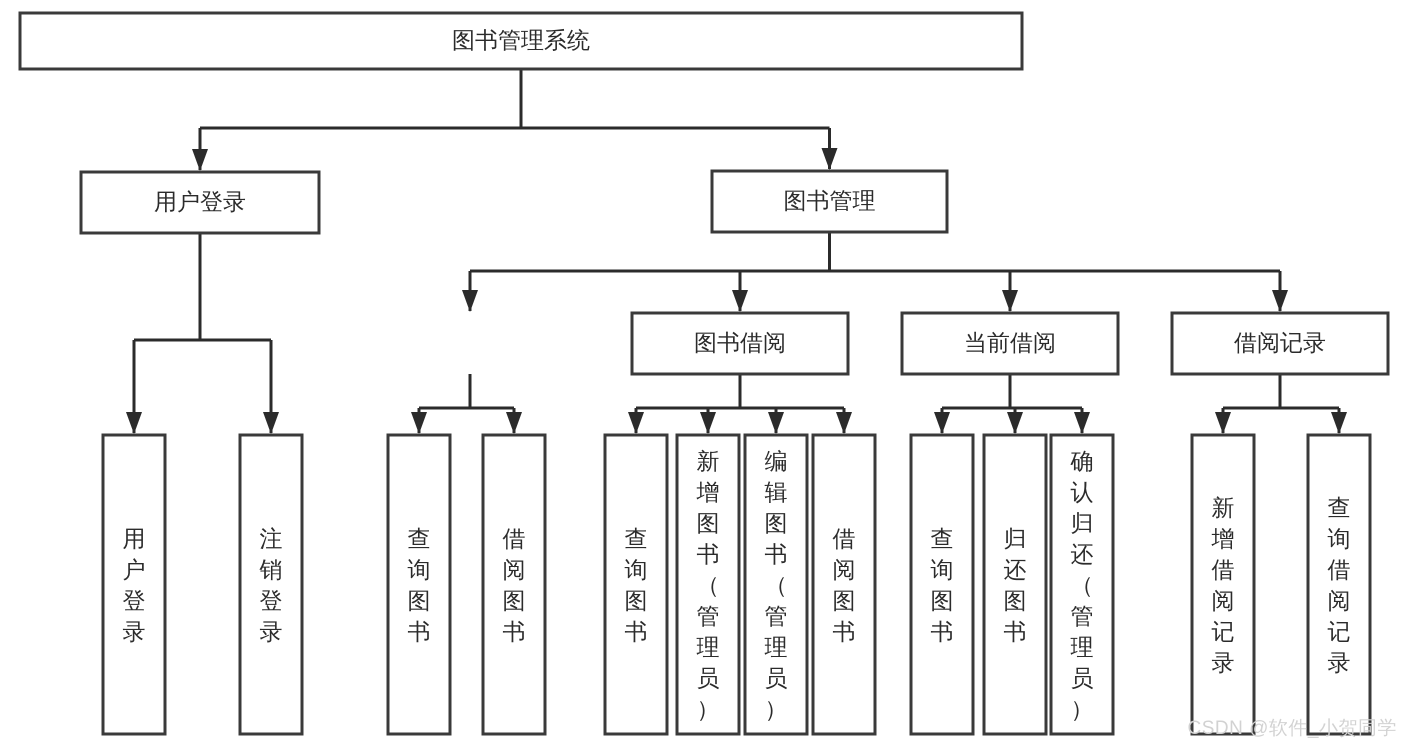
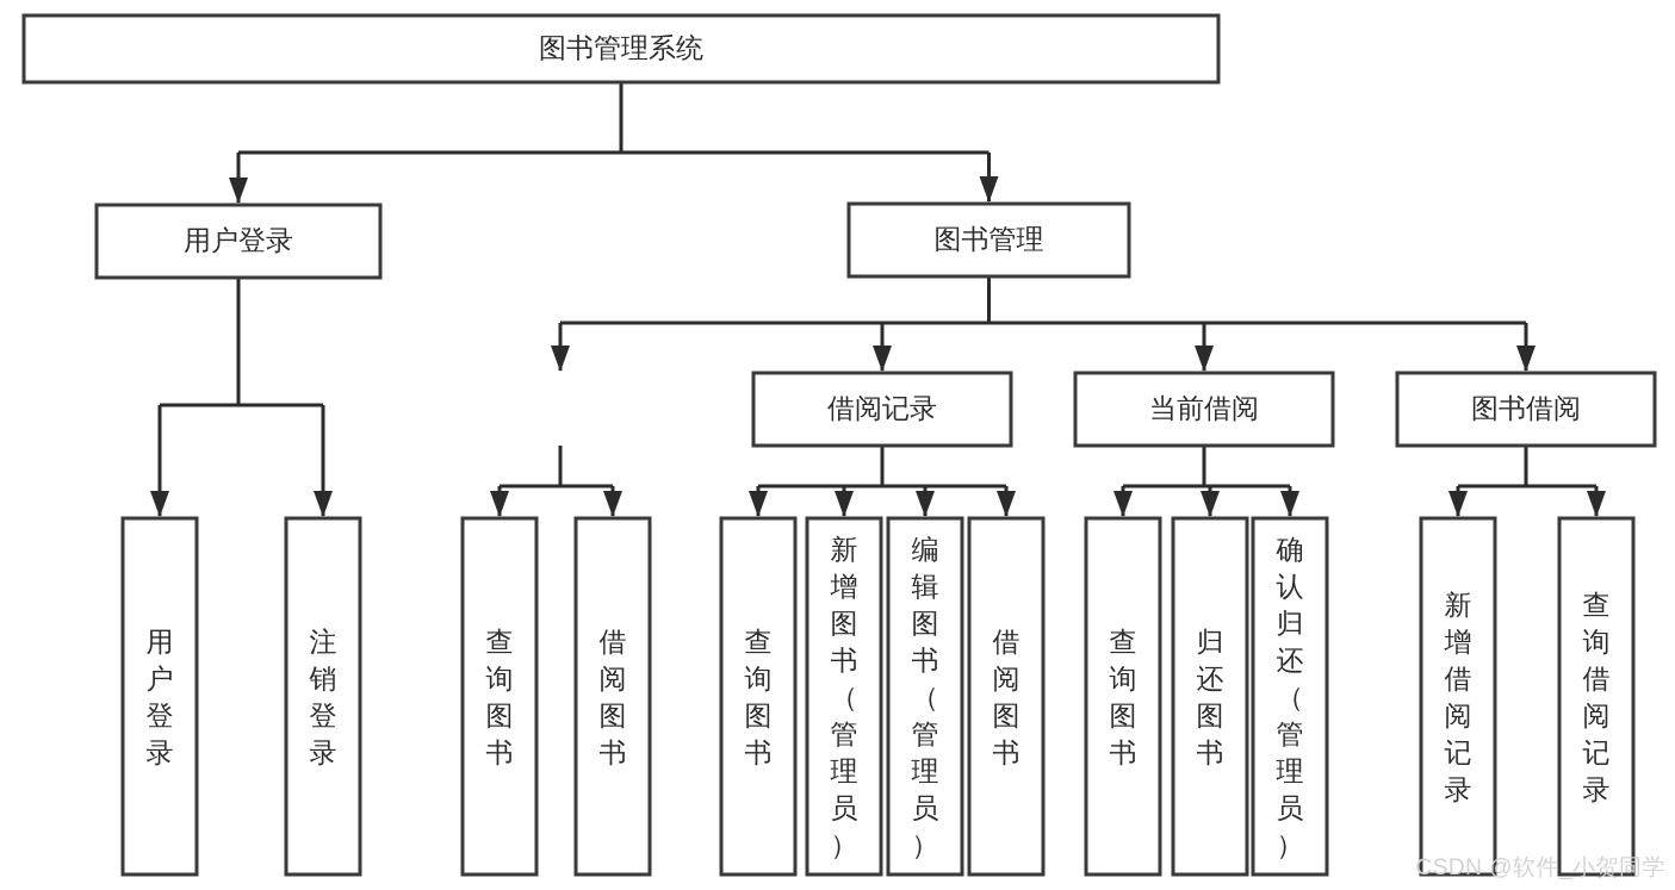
  图书管理系统
  用户登录
  图书管理
- 图书借阅
+ 借阅记录
  当前借阅
- 借阅记录
+ 图书借阅
  用户登录
  注销登录
  查询图书
  借阅图书
  查询图书
  新增图书（管理员）
  编辑图书（管理员）
  借阅图书
  查询图书
  归还图书
  确认归还（管理员）
  新增借阅记录
  查询借阅记录
  CSDN @软件_小贺同学
